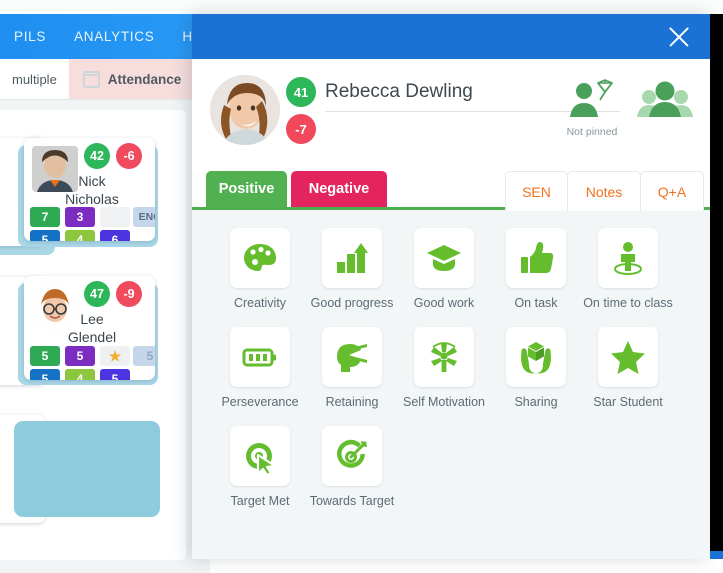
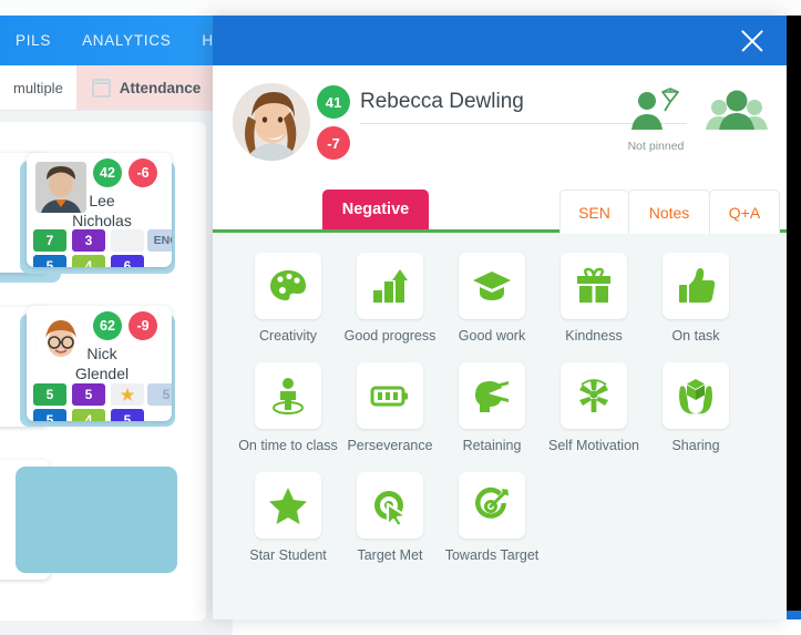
  PILS
  ANALYTICS
  multiple
  Attendance
  42
  -6
- Nick
+ Lee
  Nicholas
  7
  3
  5
  4
  6
- 47
+ 62
  -9
- Lee
+ Nick
  Glendel
  5
  5
  ★
  5
  5
  4
  5
  41
  -7
  Rebecca Dewling
  Not pinned
- Positive
  Negative
  SEN
  Notes
  Q+A
  Creativity
  Good progress
  Good work
+ Kindness
  On task
  On time to class
  Perseverance
  Retaining
  Self Motivation
  Sharing
  Star Student
  Target Met
  Towards Target
